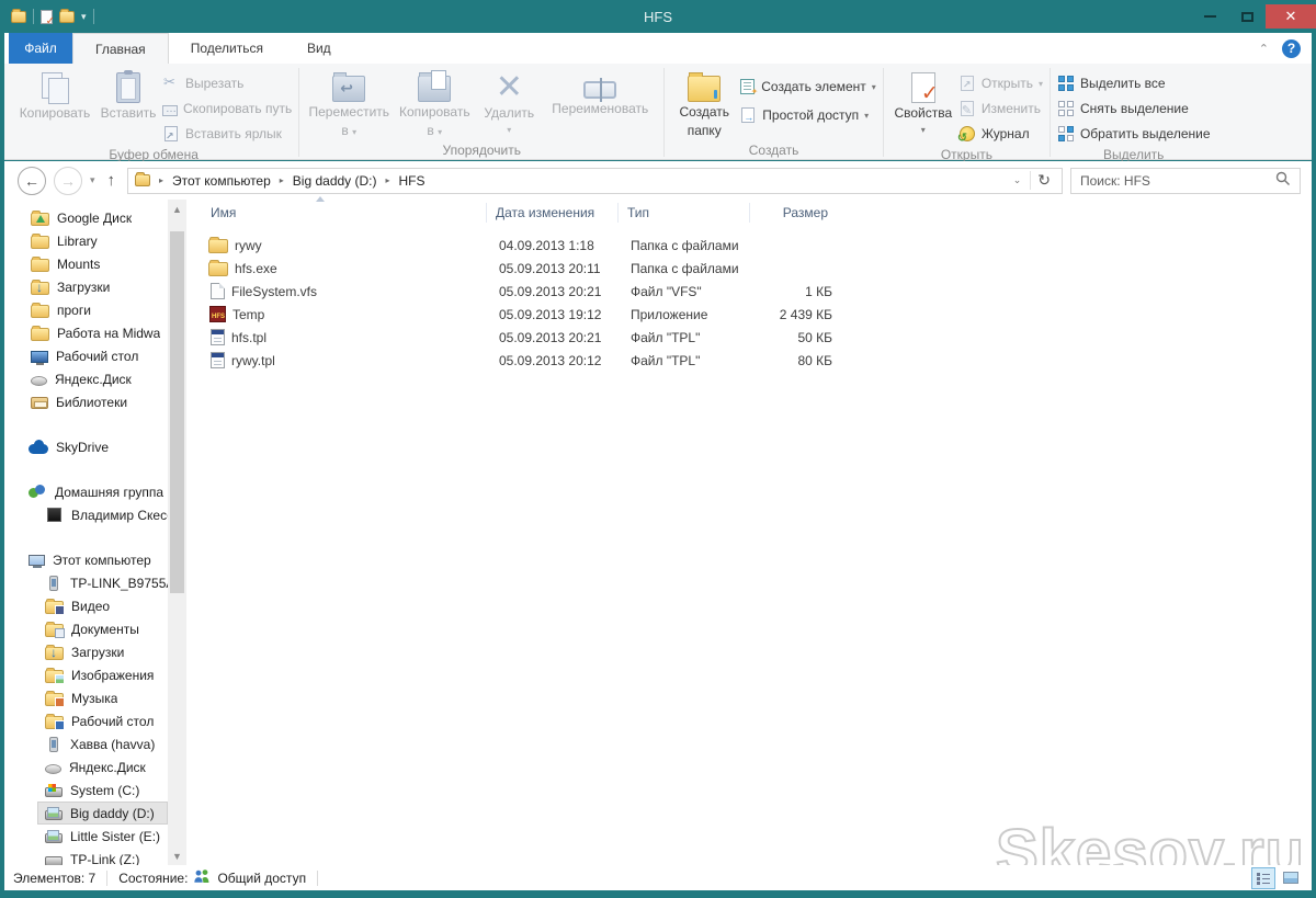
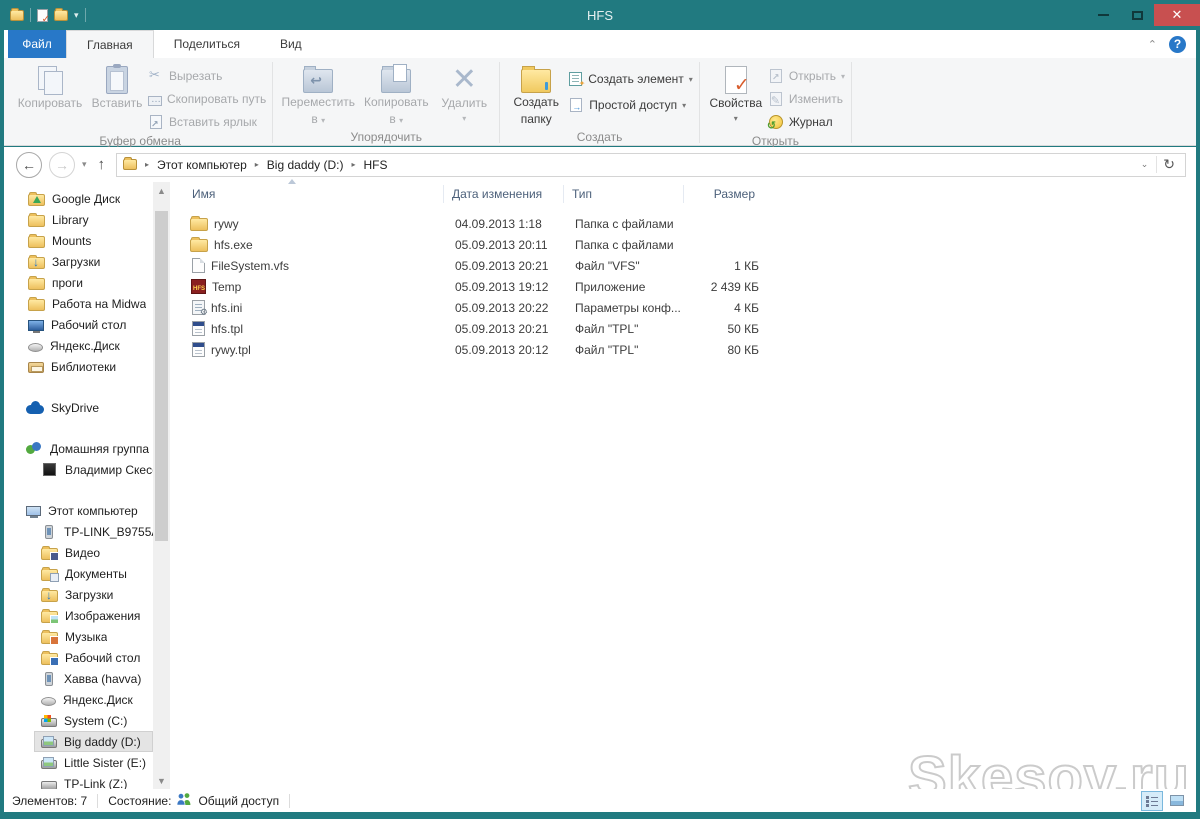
  ▾
  HFS
  ✕
  Файл
  Главная
  Поделиться
  Вид
  ⌃
  ?
  Копировать
  Вставить
  Вырезать
  Скопировать путь
  Вставить ярлык
  Буфер обмена
  Переместить
  в ▾
  Копировать
  в ▾
  ✕
  Удалить
  ▾
- Переименовать
  Упорядочить
  Создать
  папку
  Создать элемент
  ▾
  Простой доступ
  ▾
  Создать
  Свойства
  ▾
  Открыть
  ▾
  Изменить
  Журнал
  Открыть
- Выделить все
- Снять выделение
- Обратить выделение
- Выделить
  ←
  →
  ▾
  ↑
  ▸
  Этот компьютер
  ▸
  Big daddy (D:)
  ▸
  HFS
  ⌄
  ↻
- Поиск: HFS
  Google Диск
  Library
  Mounts
  Загрузки
  проги
  Работа на Midwa
  Рабочий стол
  Яндекс.Диск
  Библиотеки
  SkyDrive
  Домашняя группа
  Владимир Скес
  Этот компьютер
  TP-LINK_B9755
  Видео
  Документы
  Загрузки
  Изображения
  Музыка
  Рабочий стол
  Хавва (havva)
  Яндекс.Диск
  System (C:)
  Big daddy (D:)
  Little Sister (E:)
  TP-Link (Z:)
  ▲
  ▼
  Имя
  Дата изменения
  Тип
  Размер
  rywy
  04.09.2013 1:18
  Папка с файлами
  hfs.exe
  05.09.2013 20:11
  Папка с файлами
  FileSystem.vfs
  05.09.2013 20:21
  Файл "VFS"
  1 КБ
  Temp
  05.09.2013 19:12
  Приложение
  2 439 КБ
+ hfs.ini
+ 05.09.2013 20:22
+ Параметры конф...
+ 4 КБ
  hfs.tpl
  05.09.2013 20:21
  Файл "TPL"
  50 КБ
  rywy.tpl
  05.09.2013 20:12
  Файл "TPL"
  80 КБ
  Skesov.ru
  Элементов: 7
  Состояние:
  Общий доступ
